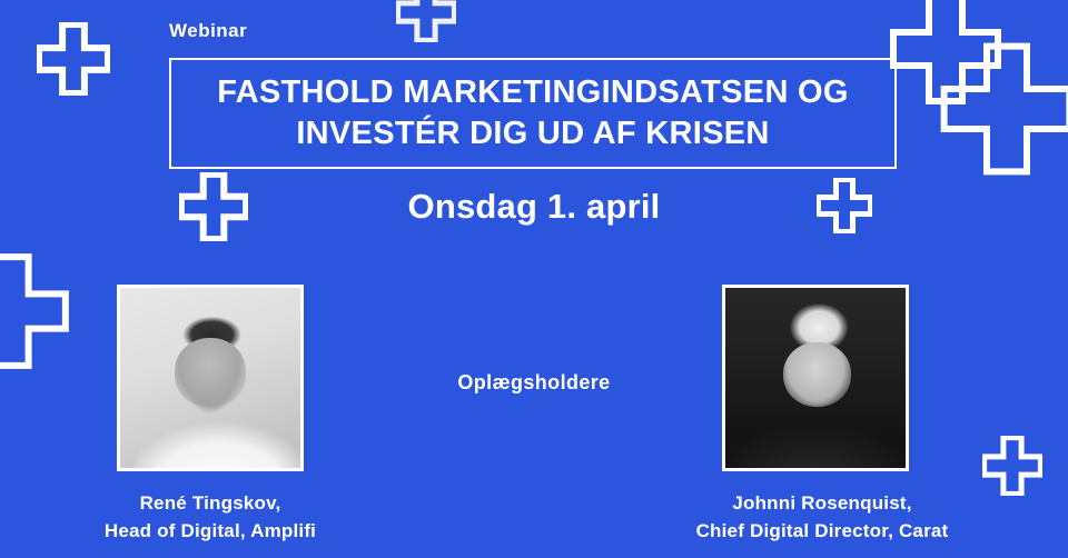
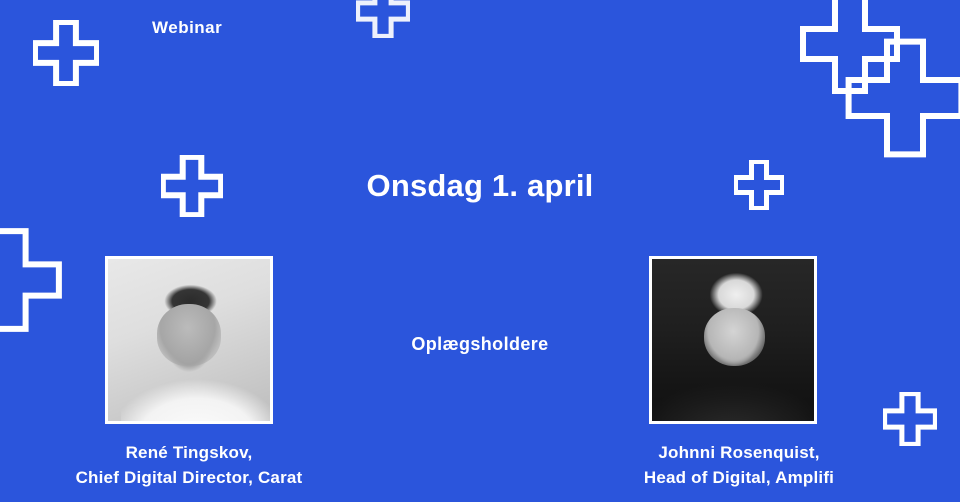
  Webinar
- FASTHOLD MARKETINGINDSATSEN OG
- INVESTÉR DIG UD AF KRISEN
  Onsdag 1. april
  Oplægsholdere
  René Tingskov,
- Head of Digital, Amplifi
+ Chief Digital Director, Carat
  Johnni Rosenquist,
- Chief Digital Director, Carat
+ Head of Digital, Amplifi
